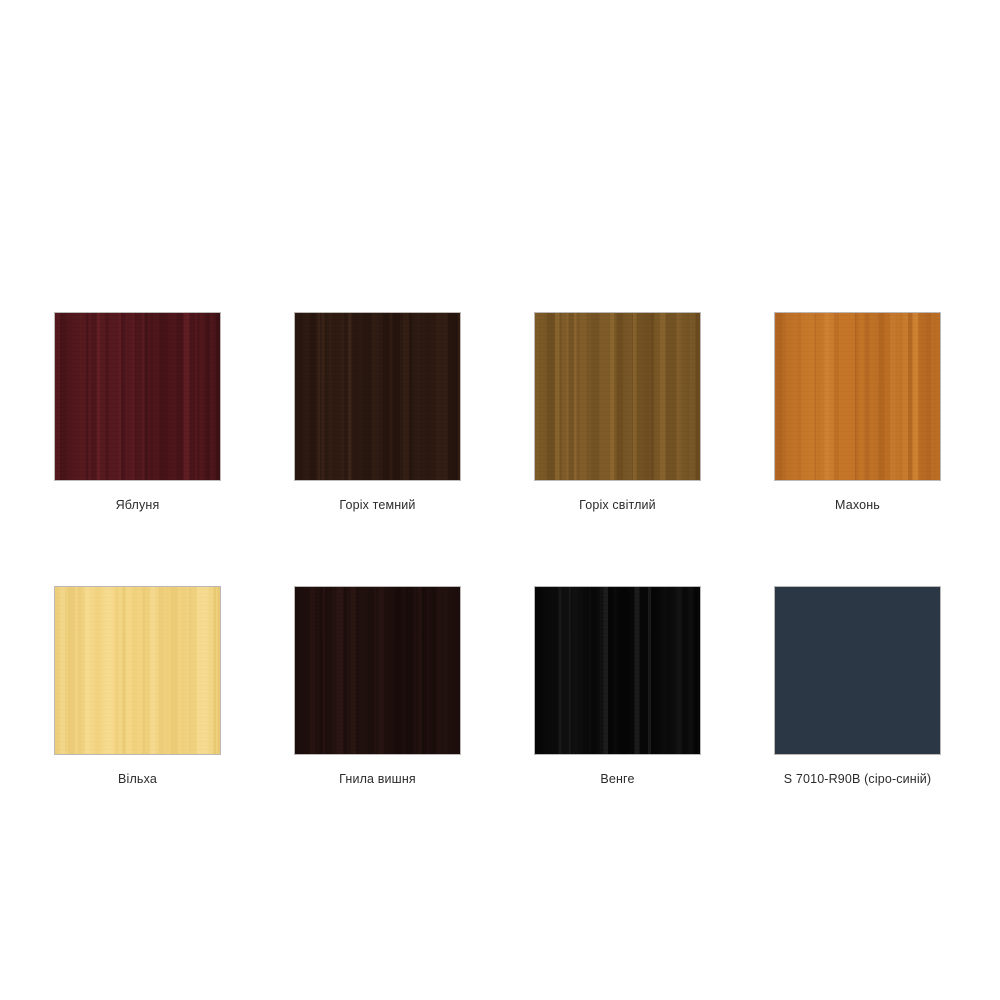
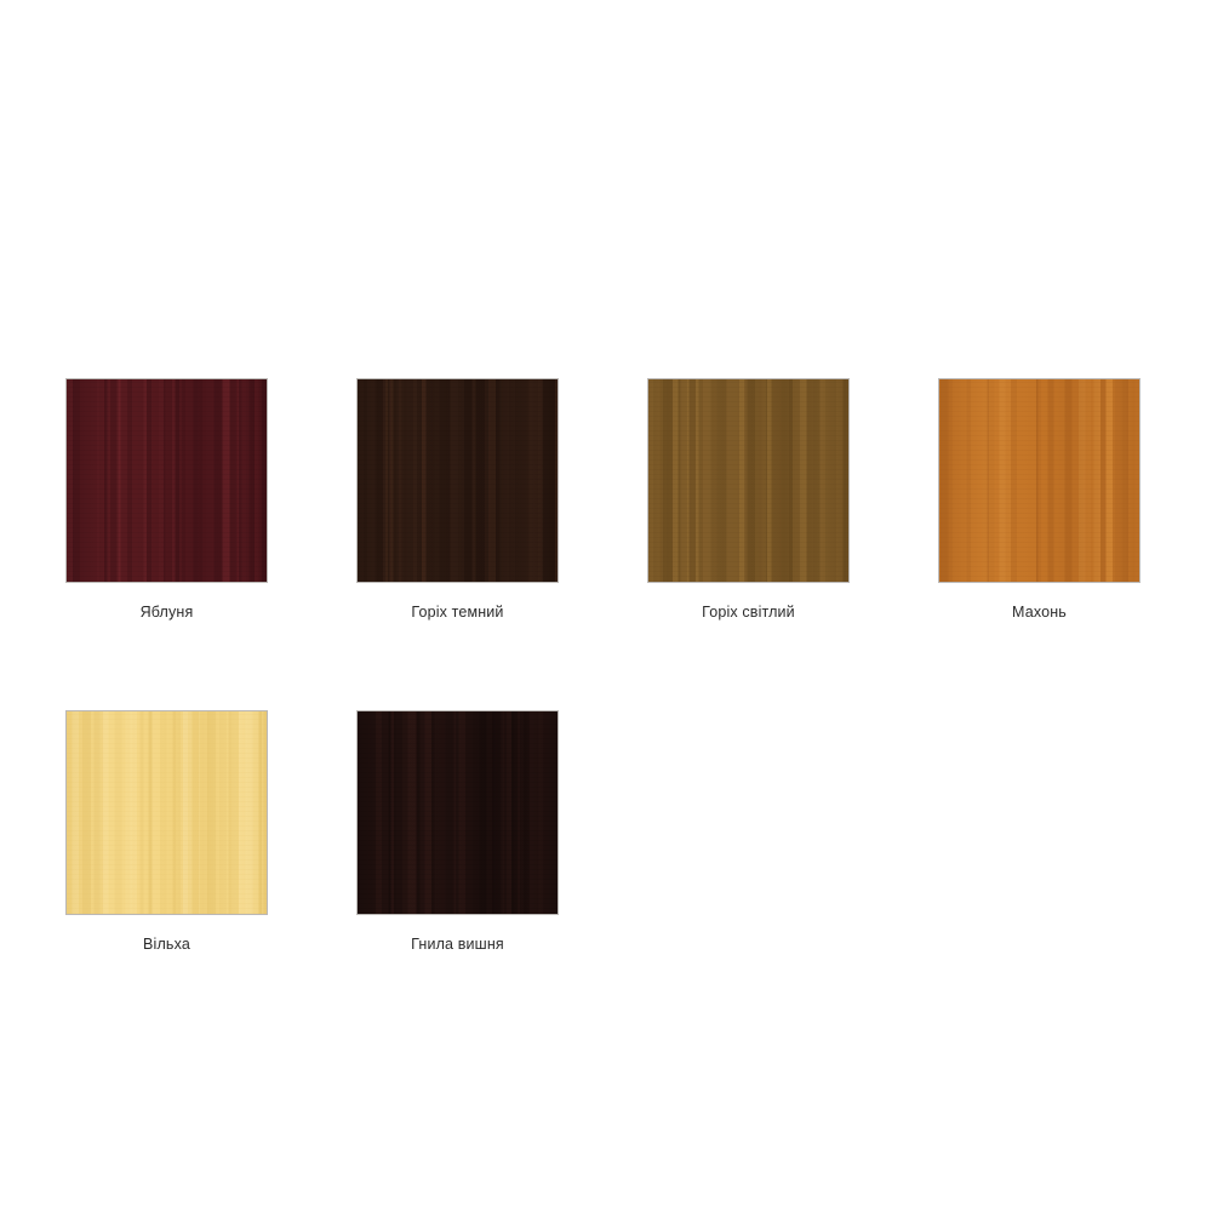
  Яблуня
  Горіх темний
  Горіх світлий
  Махонь
  Вільха
  Гнила вишня
- Венге
- S 7010-R90B (сіро-синій)
